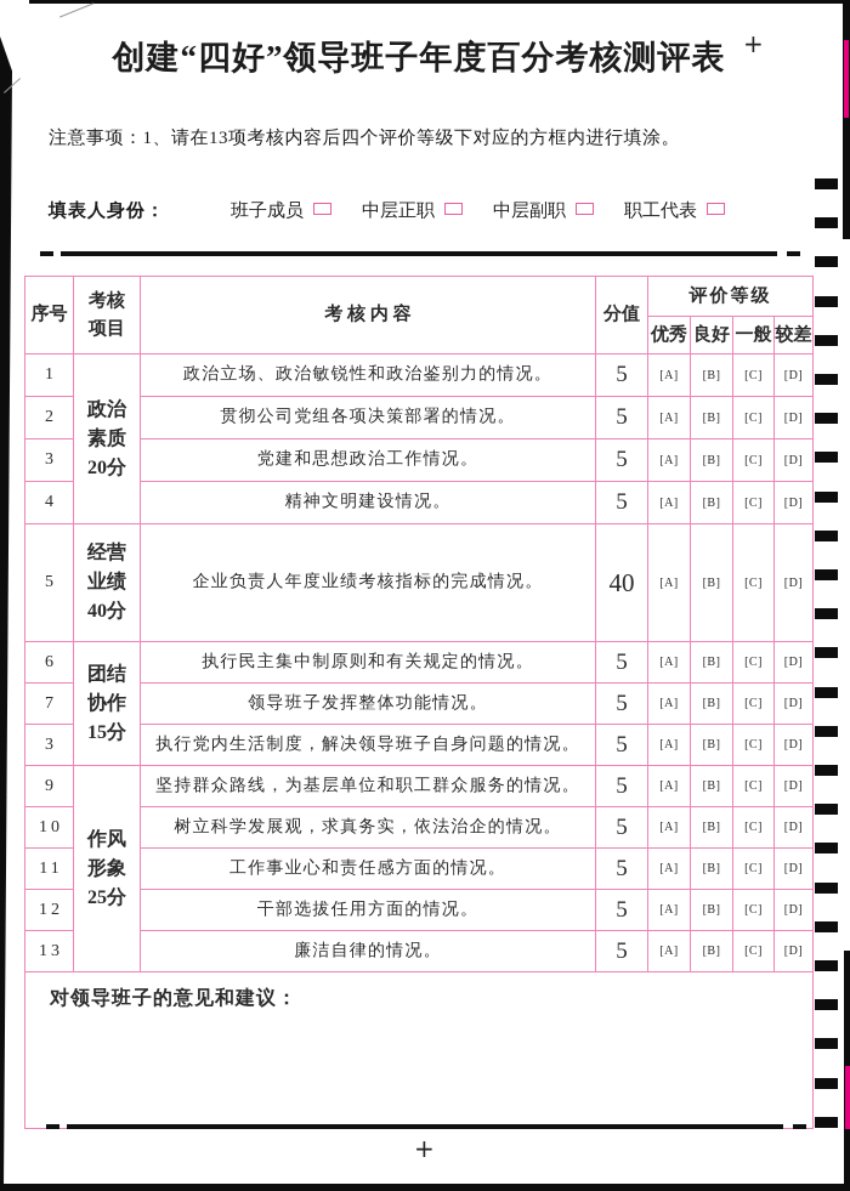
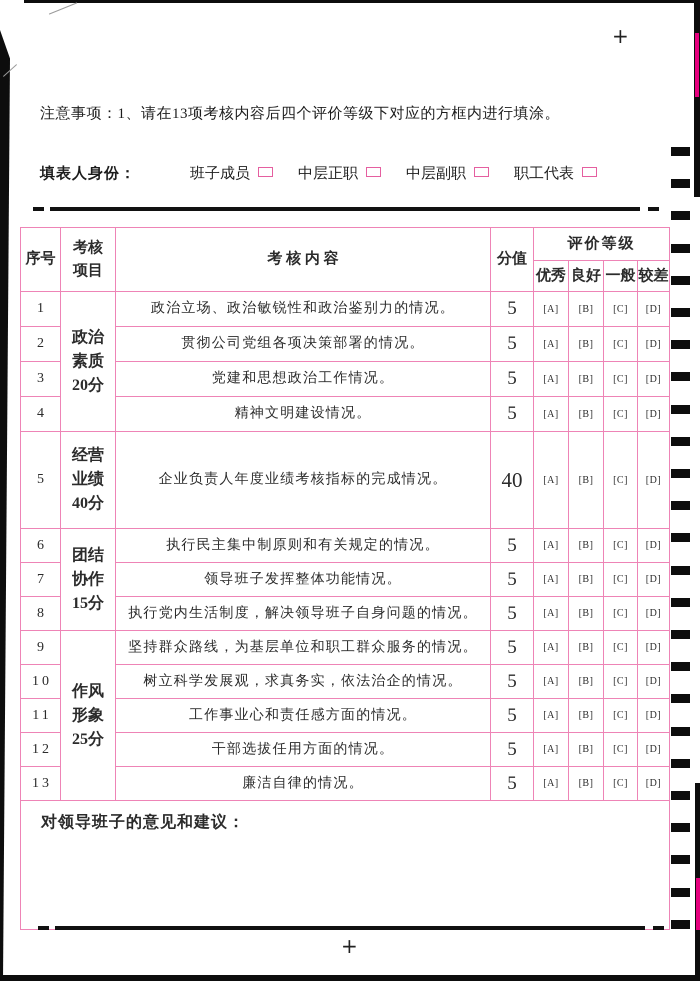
  +
  +
- 创建“四好”领导班子年度百分考核测评表
  注意事项：1、请在13项考核内容后四个评价等级下对应的方框内进行填涂。
  填表人身份：
  班子成员
  中层正职
  中层副职
  职工代表
  序号	考核 项目	考 核 内 容	分值	评价等级
  优秀	良好	一般	较差
  1	政治 素质 20分	政治立场、政治敏锐性和政治鉴别力的情况。	5	[A]	[B]	[C]	[D]
  2	贯彻公司党组各项决策部署的情况。	5	[A]	[B]	[C]	[D]
  3	党建和思想政治工作情况。	5	[A]	[B]	[C]	[D]
  4	精神文明建设情况。	5	[A]	[B]	[C]	[D]
  5	经营 业绩 40分	企业负责人年度业绩考核指标的完成情况。	40	[A]	[B]	[C]	[D]
  6	团结 协作 15分	执行民主集中制原则和有关规定的情况。	5	[A]	[B]	[C]	[D]
  7	领导班子发挥整体功能情况。	5	[A]	[B]	[C]	[D]
- 3	执行党内生活制度，解决领导班子自身问题的情况。	5	[A]	[B]	[C]	[D]
+ 8	执行党内生活制度，解决领导班子自身问题的情况。	5	[A]	[B]	[C]	[D]
  9	作风 形象 25分	坚持群众路线，为基层单位和职工群众服务的情况。	5	[A]	[B]	[C]	[D]
  10	树立科学发展观，求真务实，依法治企的情况。	5	[A]	[B]	[C]	[D]
  11	工作事业心和责任感方面的情况。	5	[A]	[B]	[C]	[D]
  12	干部选拔任用方面的情况。	5	[A]	[B]	[C]	[D]
  13	廉洁自律的情况。	5	[A]	[B]	[C]	[D]
  对领导班子的意见和建议：
